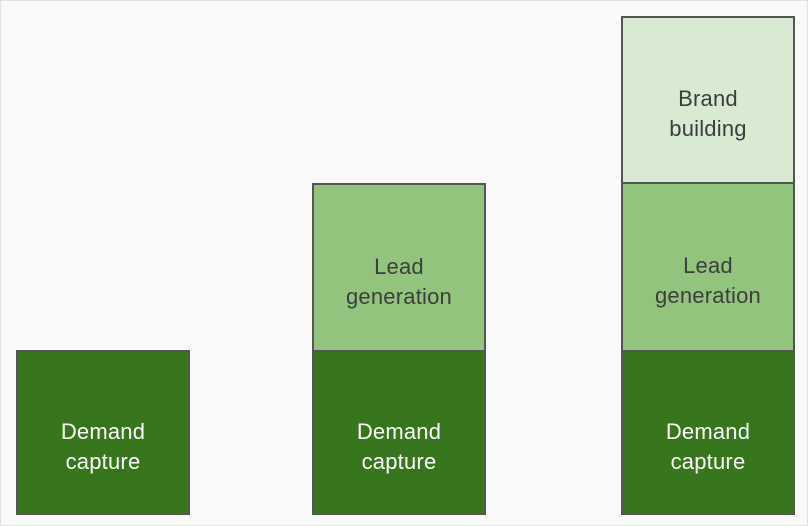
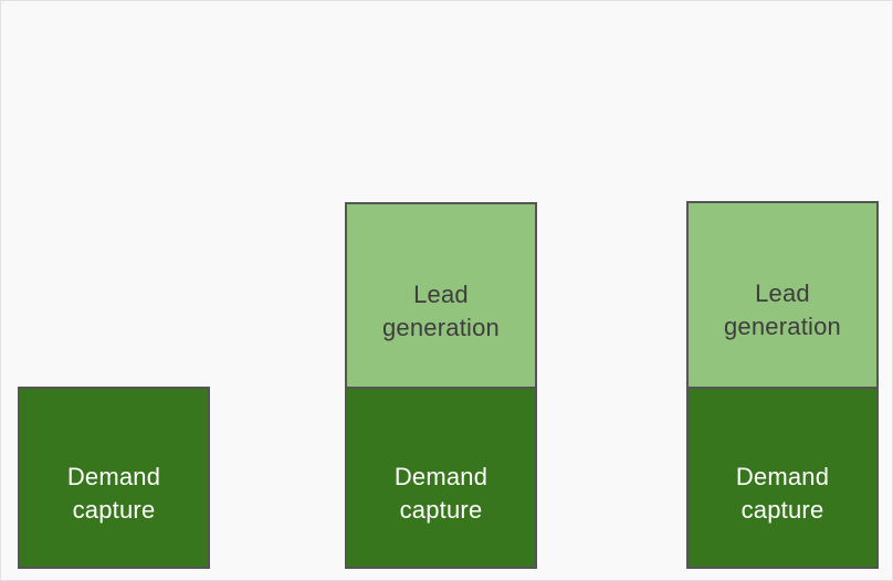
  Demand
  capture
  Demand
  capture
  Lead
  generation
  Demand
  capture
  Lead
  generation
- Brand
- building
